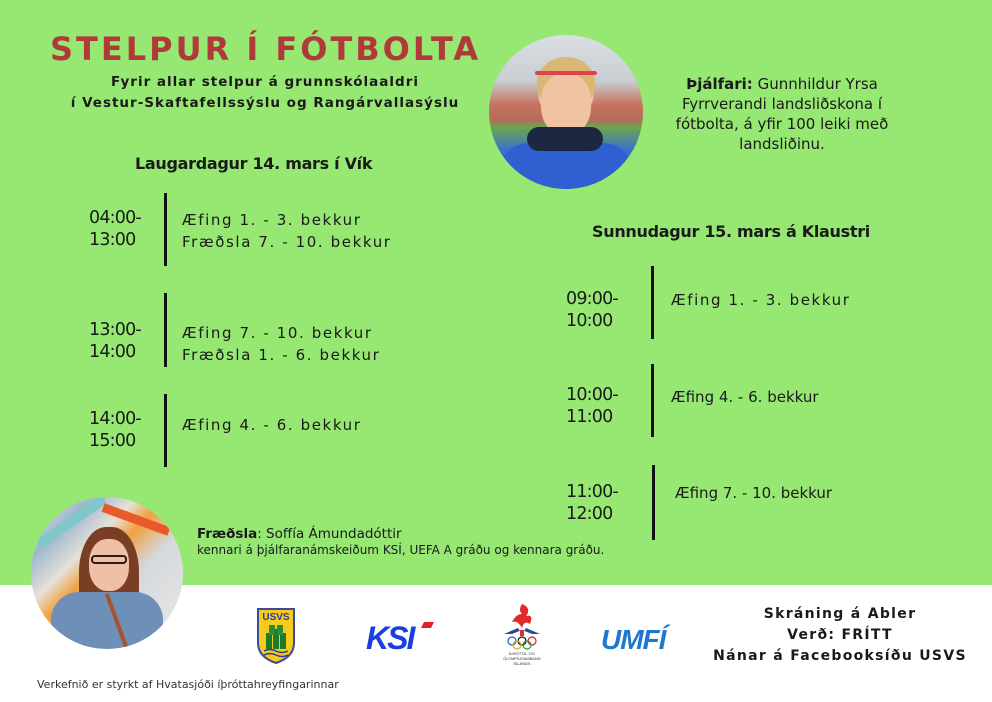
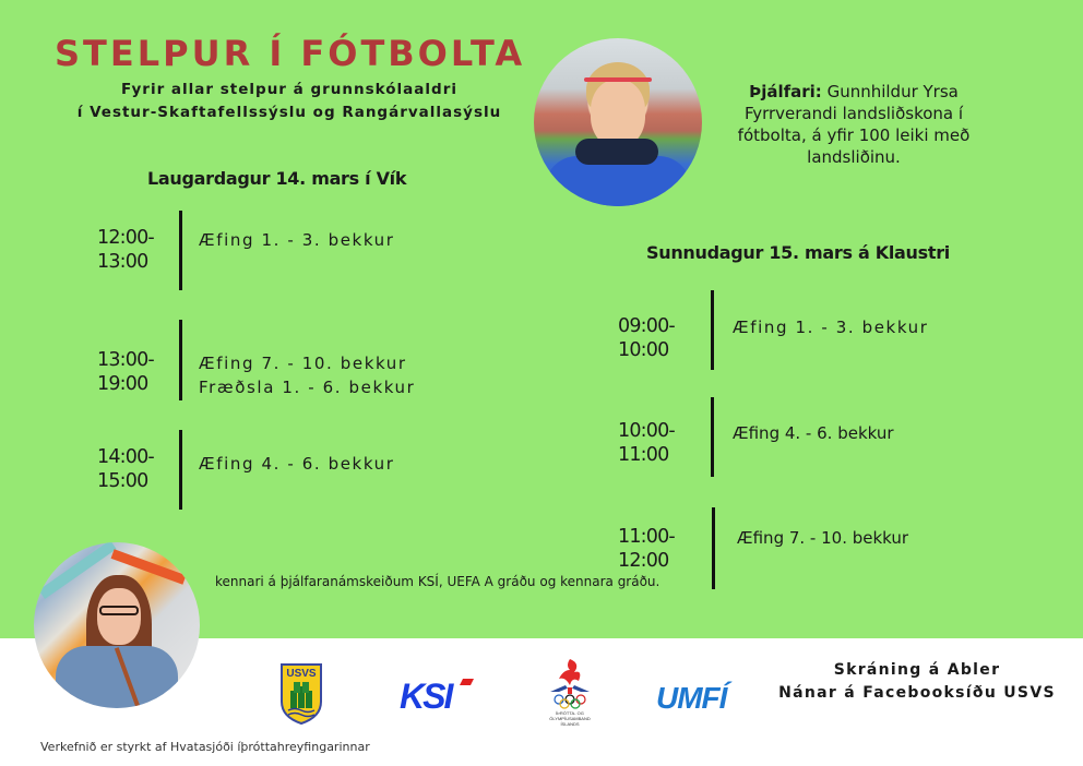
  STELPUR Í FÓTBOLTA
  Fyrir allar stelpur á grunnskólaaldri
  í Vestur-Skaftafellssýslu og Rangárvallasýslu
  Þjálfari: Gunnhildur Yrsa
  Fyrrverandi landsliðskona í fótbolta, á yfir 100 leiki með landsliðinu.
  Laugardagur 14. mars í Vík
- 04:00-
+ 12:00-
  13:00
  Æfing 1. - 3. bekkur
- Fræðsla 7. - 10. bekkur
  13:00-
- 14:00
+ 19:00
  Æfing 7. - 10. bekkur
  Fræðsla 1. - 6. bekkur
  14:00-
  15:00
  Æfing 4. - 6. bekkur
  Sunnudagur 15. mars á Klaustri
  09:00-
  10:00
  Æfing 1. - 3. bekkur
  10:00-
  11:00
  Æfing 4. - 6. bekkur
  11:00-
  12:00
  Æfing 7. - 10. bekkur
- Fræðsla: Soffía Ámundadóttir
  kennari á þjálfaranámskeiðum KSÍ, UEFA A gráðu og kennara gráðu.
  USVS
  KSI
  UMFÍ
  Skráning á Abler
- Verð: FRÍTT
  Nánar á Facebooksíðu USVS
  Verkefnið er styrkt af Hvatasjóði íþróttahreyfingarinnar
